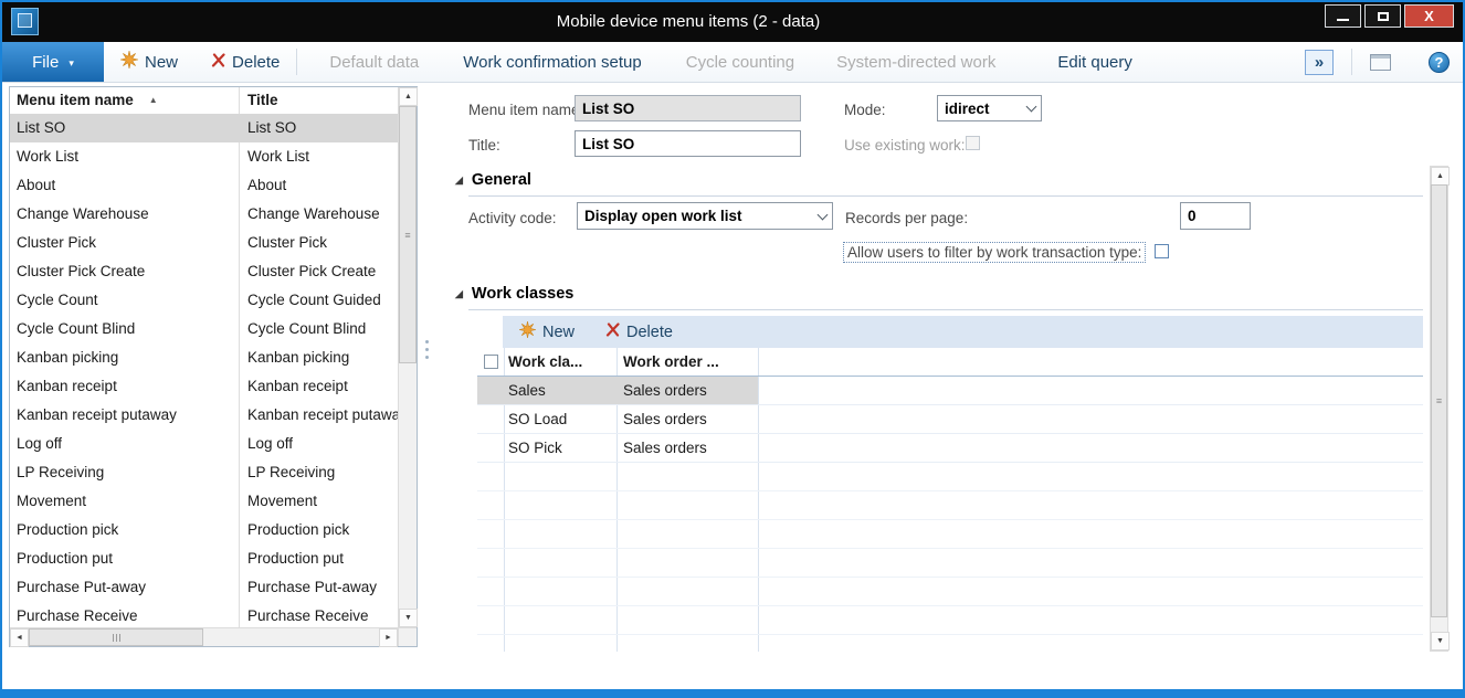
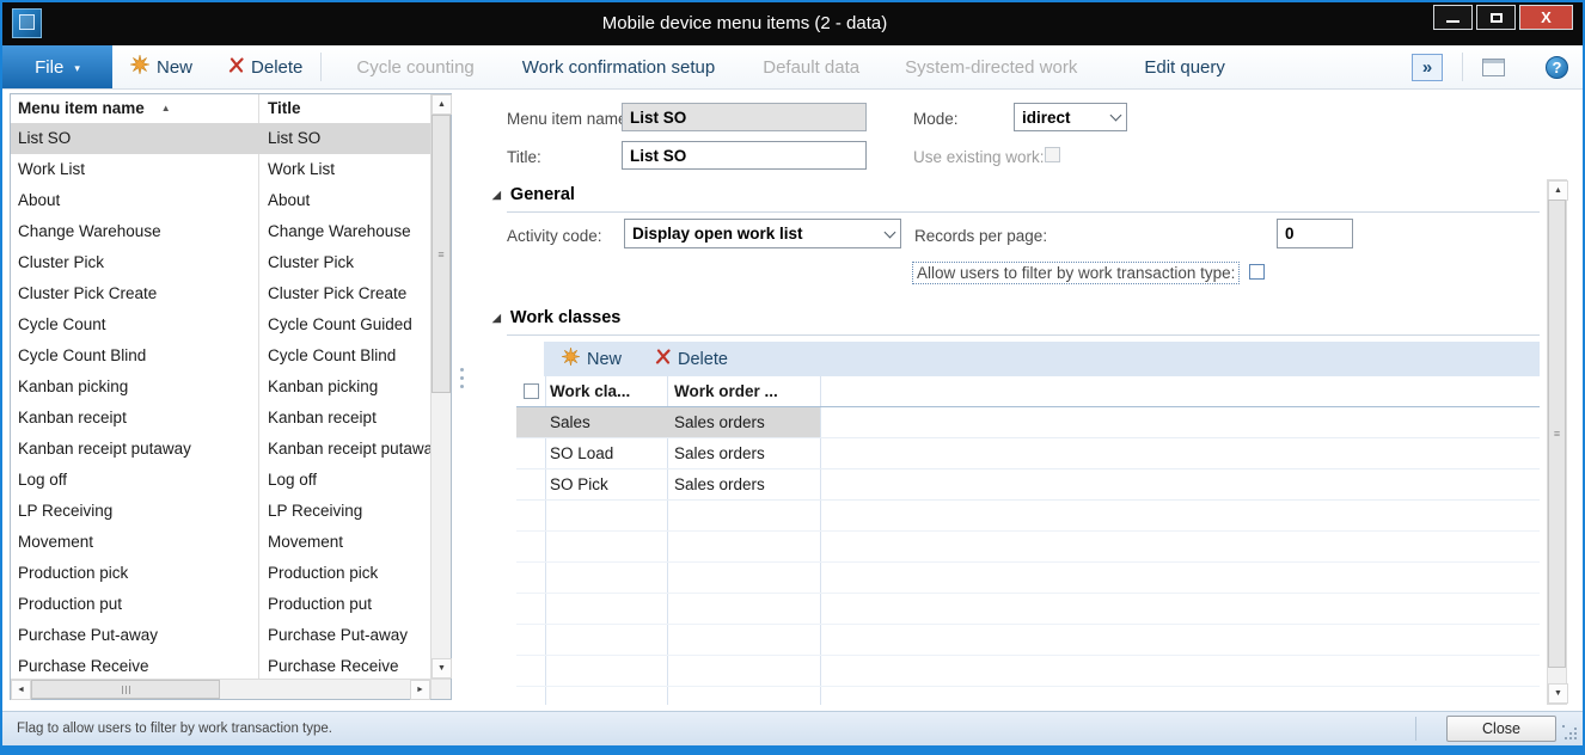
  Mobile device menu items (2 - data)
  X
  File
  ▾
  New
  Delete
- Default data
+ Cycle counting
  Work confirmation setup
- Cycle counting
+ Default data
  System-directed work
  Edit query
  »
  ?
  Menu item name ▲
  Title
  List SO List SO
  Work List Work List
  About About
  Change Warehouse Change Warehouse
  Cluster Pick Cluster Pick
  Cluster Pick Create Cluster Pick Create
  Cycle Count Cycle Count Guided
  Cycle Count Blind Cycle Count Blind
  Kanban picking Kanban picking
  Kanban receipt Kanban receipt
  Kanban receipt putaway Kanban receipt putawa
  Log off Log off
  LP Receiving LP Receiving
  Movement Movement
  Production pick Production pick
  Production put Production put
  Purchase Put-away Purchase Put-away
  Purchase Receive Purchase Receive
  ≡
  Menu item nam
  List SO
  Mode:
  idirect
  Title:
  List SO
  Use existing work:
  ◢
  General
  Activity code:
  Display open work list
  Records per page:
  0
  Allow users to filter by work transaction type:
  ◢
  Work classes
  New
  Delete
  Work cla...
  Work order ...
  Sales
  Sales orders
  SO Load
  Sales orders
  SO Pick
  Sales orders
  ≡
+ Flag to allow users to filter by work transaction type.
+ Close
